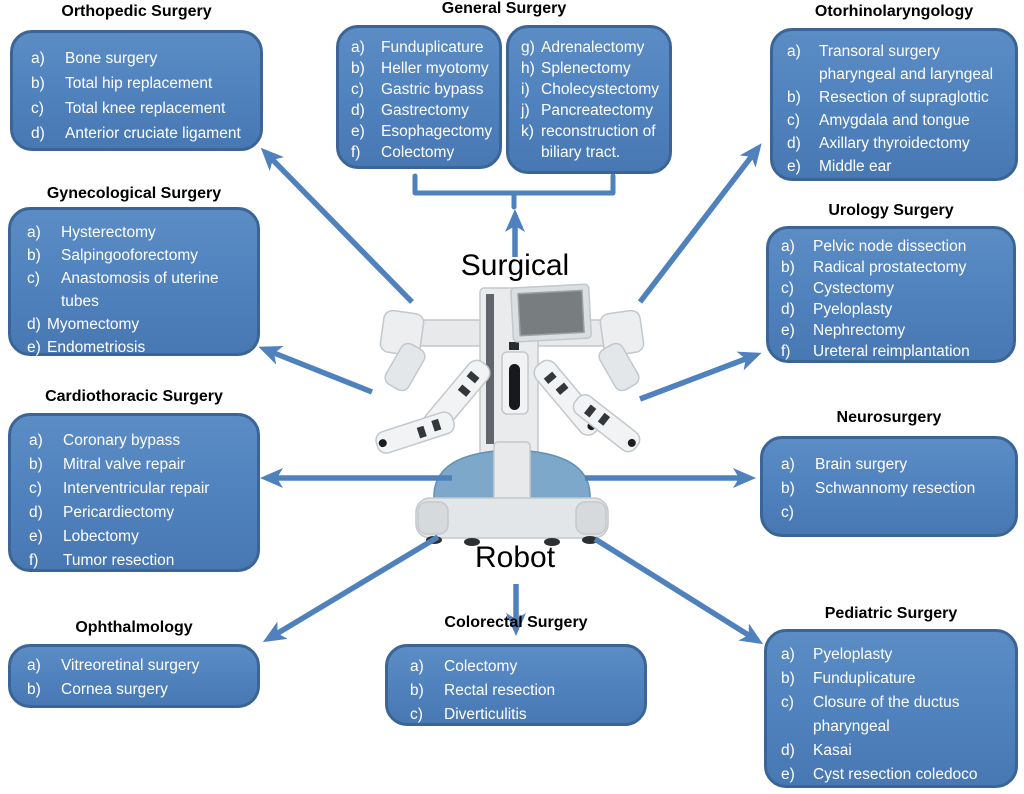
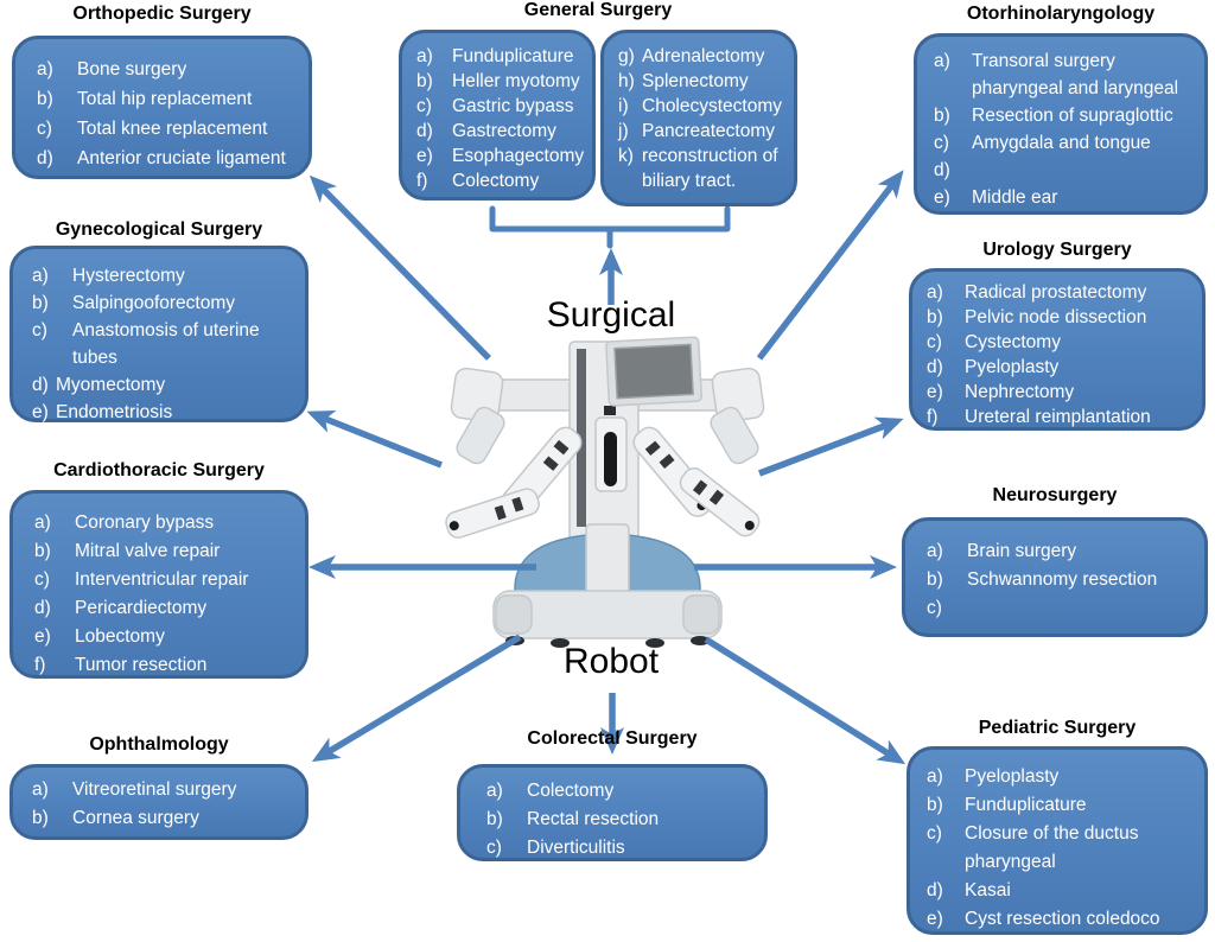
  Surgical
  Robot
  Orthopedic Surgery
  General Surgery
  Otorhinolaryngology
  Gynecological Surgery
  Urology Surgery
  Cardiothoracic Surgery
  Neurosurgery
  Ophthalmology
  Colorectal Surgery
  Pediatric Surgery
  a)
  Bone surgery
  b)
  Total hip replacement
  c)
  Total knee replacement
  d)
  Anterior cruciate ligament
  a)
  Funduplicature
  b)
  Heller myotomy
  c)
  Gastric bypass
  d)
  Gastrectomy
  e)
  Esophagectomy
  f)
  Colectomy
  g)
  Adrenalectomy
  h)
  Splenectomy
  i)
  Cholecystectomy
  j)
  Pancreatectomy
  k)
  reconstruction of biliary tract.
  a)
  Transoral surgery pharyngeal and laryngeal
  b)
  Resection of supraglottic
  c)
  Amygdala and tongue
  d)
- Axillary thyroidectomy
  e)
  Middle ear
  a)
  Hysterectomy
  b)
  Salpingooforectomy
  c)
  Anastomosis of uterine tubes
  d)
  Myomectomy
  e)
  Endometriosis
  a)
- Pelvic node dissection
+ Radical prostatectomy
  b)
- Radical prostatectomy
+ Pelvic node dissection
  c)
  Cystectomy
  d)
  Pyeloplasty
  e)
  Nephrectomy
  f)
  Ureteral reimplantation
  a)
  Coronary bypass
  b)
  Mitral valve repair
  c)
  Interventricular repair
  d)
  Pericardiectomy
  e)
  Lobectomy
  f)
  Tumor resection
  a)
  Brain surgery
  b)
  Schwannomy resection
  c)
  a)
  Vitreoretinal surgery
  b)
  Cornea surgery
  a)
  Colectomy
  b)
  Rectal resection
  c)
  Diverticulitis
  a)
  Pyeloplasty
  b)
  Funduplicature
  c)
  Closure of the ductus pharyngeal
  d)
  Kasai
  e)
  Cyst resection coledoco
